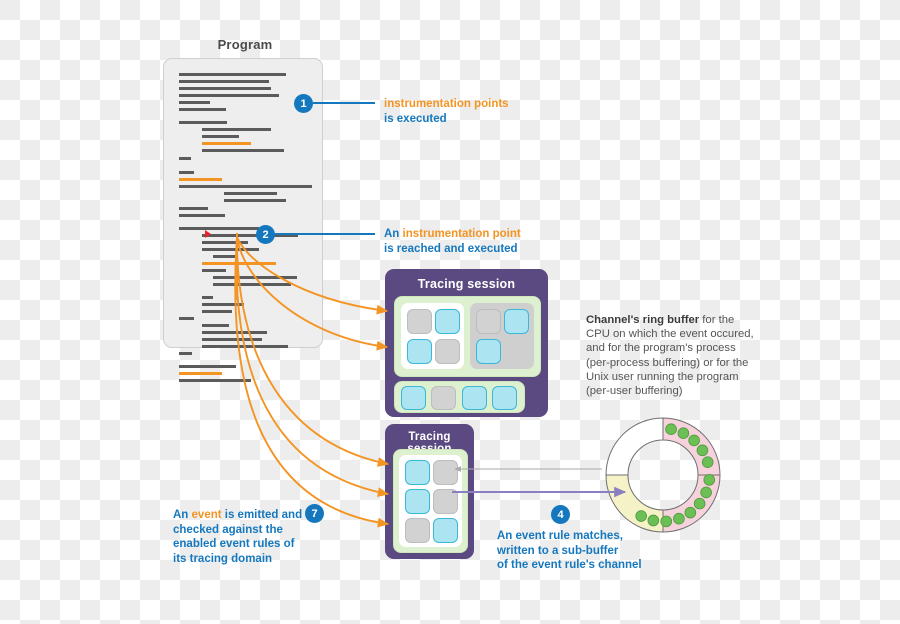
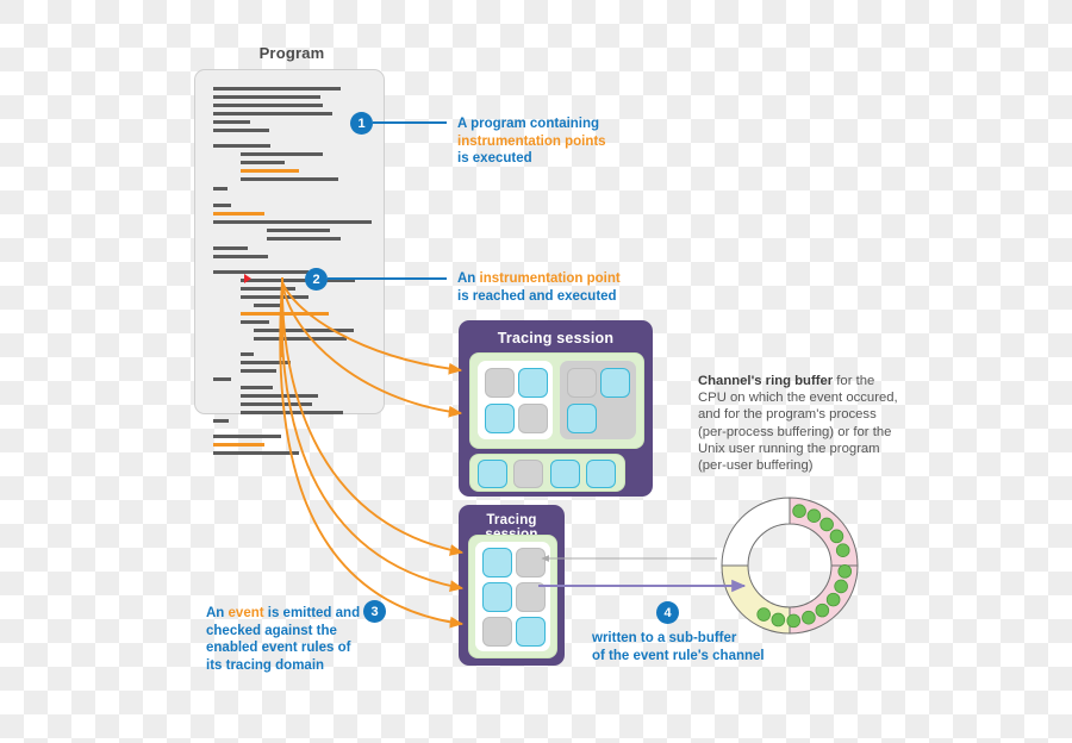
  Program
  Tracing session
  1
  2
- 7
+ 3
  4
+ A program containing
  instrumentation points
  is executed
  An instrumentation point
  is reached and executed
  An event is emitted and
  checked against the
  enabled event rules of
  its tracing domain
- An event rule matches,
  written to a sub-buffer
  of the event rule's channel
  Channel's ring buffer for the CPU on which the event occured, and for the program's process (per-process buffering) or for the Unix user running the program (per-user buffering)
